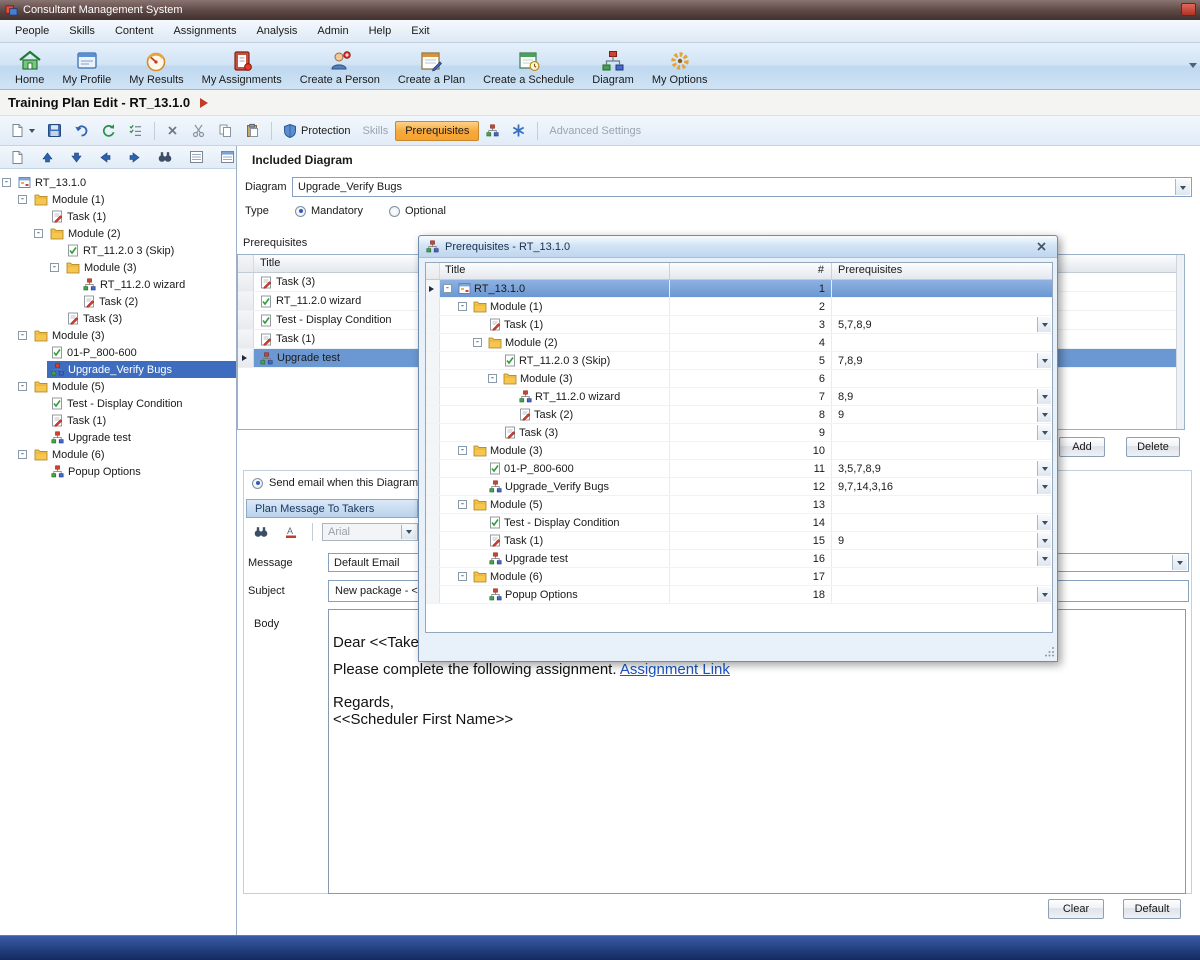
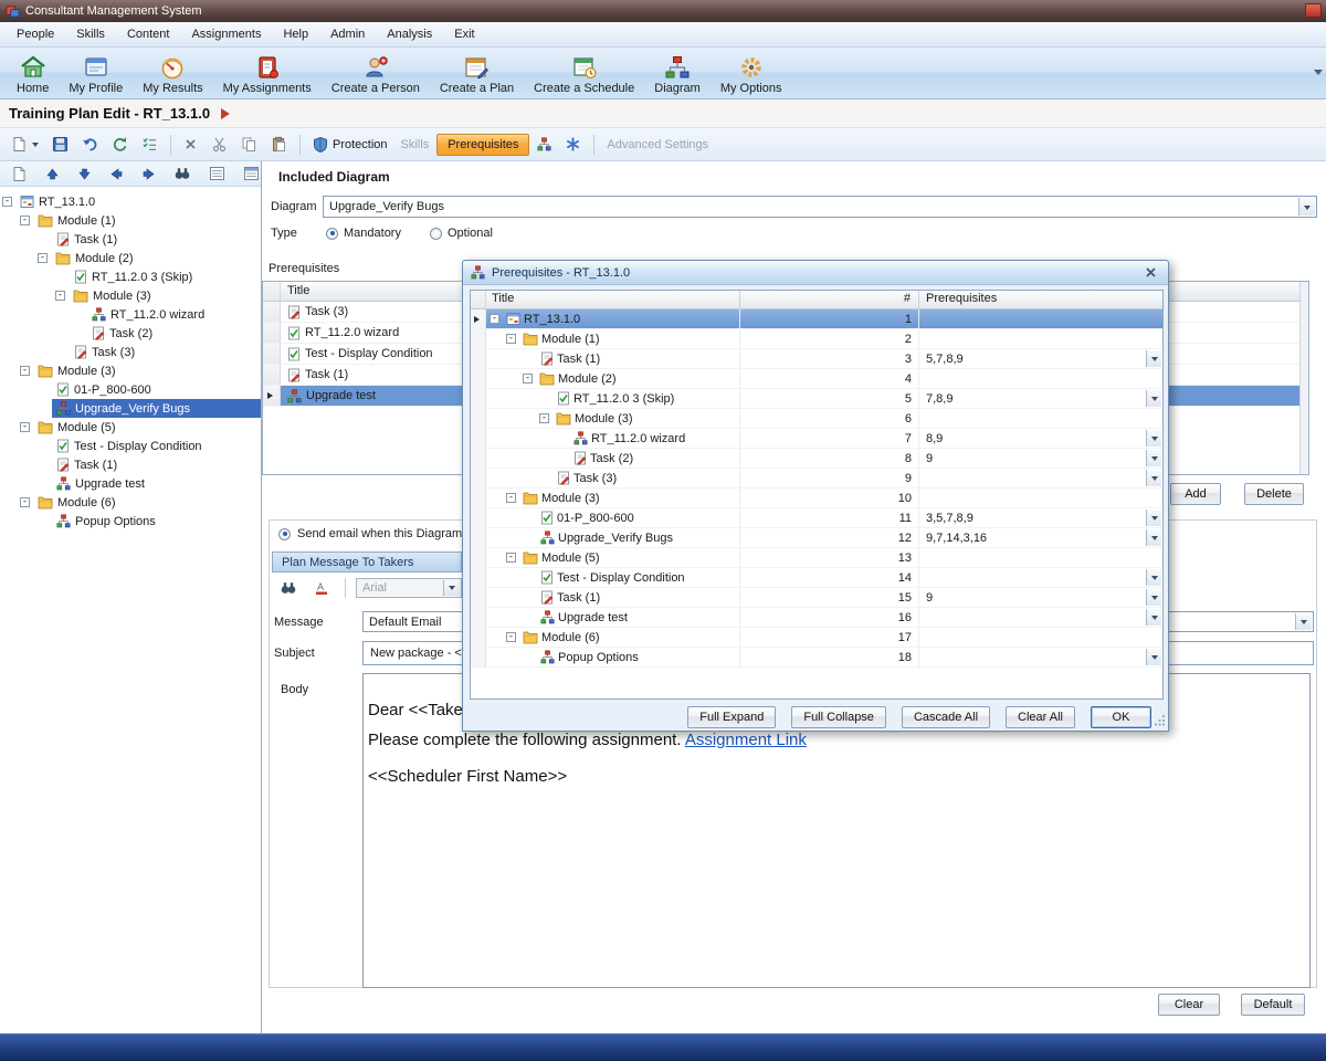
  Consultant Management System
  People
  Skills
  Content
  Assignments
- Analysis
+ Help
  Admin
- Help
+ Analysis
  Exit
  Home
  My Profile
  My Results
  My Assignments
  Create a Person
  Create a Plan
  Create a Schedule
  Diagram
  My Options
  Training Plan Edit - RT_13.1.0
  Protection
  Skills
  Prerequisites
  Advanced Settings
  -
  RT_13.1.0
  -
  Module (1)
  Task (1)
  -
  Module (2)
  RT_11.2.0 3 (Skip)
  -
  Module (3)
  RT_11.2.0 wizard
  Task (2)
  Task (3)
  -
  Module (3)
  01-P_800-600
  Upgrade_Verify Bugs
  -
  Module (5)
  Test - Display Condition
  Task (1)
  Upgrade test
  -
  Module (6)
  Popup Options
  Included Diagram
  Diagram
  Upgrade_Verify Bugs
  Type
  Mandatory
  Optional
  Prerequisites
  Title
  Task (3)
  RT_11.2.0 wizard
  Test - Display Condition
  Task (1)
  Upgrade test
  Add
  Delete
  Send email when this Diagram
  Plan Message To Takers
  A
  Arial
  Message
  Default Email
  Subject
  New package - <
  Body
  Dear <<Take
  Please complete the following assignment. Assignment Link
- Regards,
  <<Scheduler First Name>>
  Clear
  Default
  Prerequisites - RT_13.1.0
  Title
  #
  Prerequisites
  -
  RT_13.1.0
  1
  -
  Module (1)
  2
  Task (1)
  3
  5,7,8,9
  -
  Module (2)
  4
  RT_11.2.0 3 (Skip)
  5
  7,8,9
  -
  Module (3)
  6
  RT_11.2.0 wizard
  7
  8,9
  Task (2)
  8
  9
  Task (3)
  9
  -
  Module (3)
  10
  01-P_800-600
  11
  3,5,7,8,9
  Upgrade_Verify Bugs
  12
  9,7,14,3,16
  -
  Module (5)
  13
  Test - Display Condition
  14
  Task (1)
  15
  9
  Upgrade test
  16
  -
  Module (6)
  17
  Popup Options
  18
+ Full Expand
+ Full Collapse
+ Cascade All
+ Clear All
+ OK
